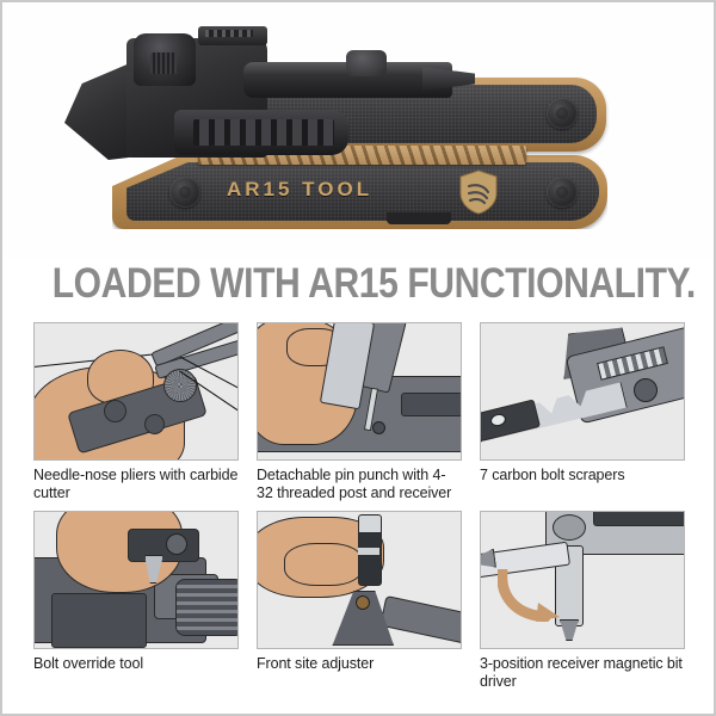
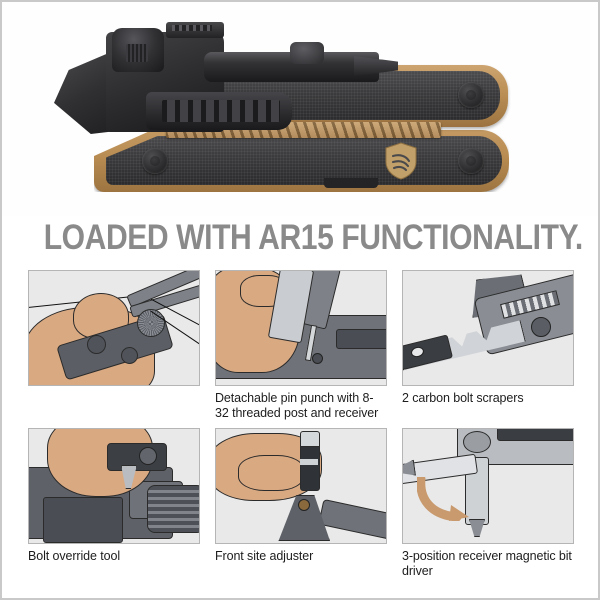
- AR15 TOOL
  LOADED WITH AR15 FUNCTIONALITY.
- Needle-nose pliers with carbide cutter
- Detachable pin punch with 4-32 threaded post and receiver
+ Detachable pin punch with 8-32 threaded post and receiver
- 7 carbon bolt scrapers
+ 2 carbon bolt scrapers
  Bolt override tool
  Front site adjuster
  3-position receiver magnetic bit driver
